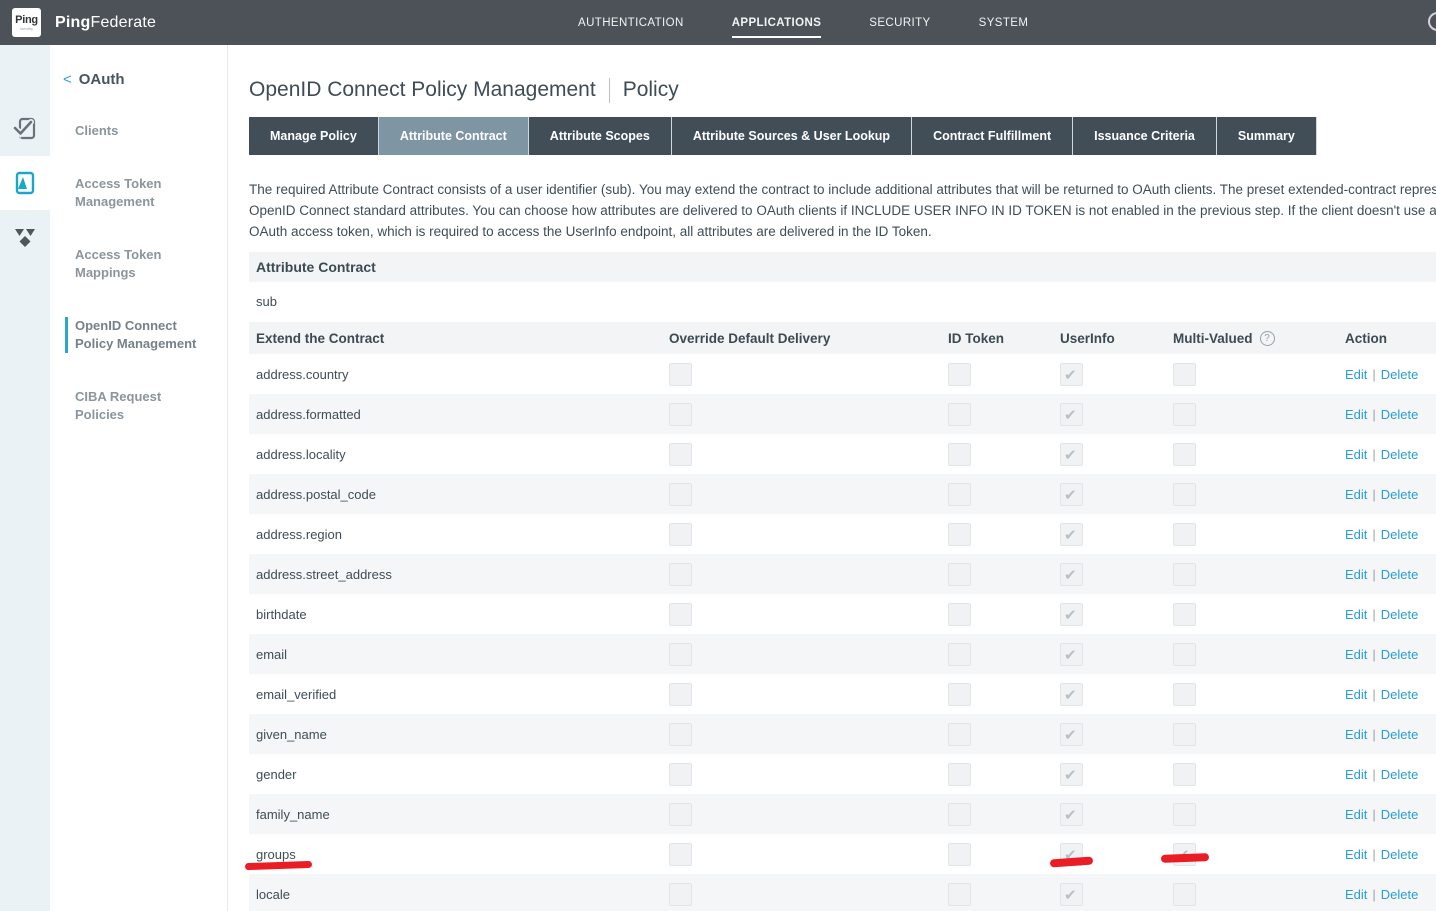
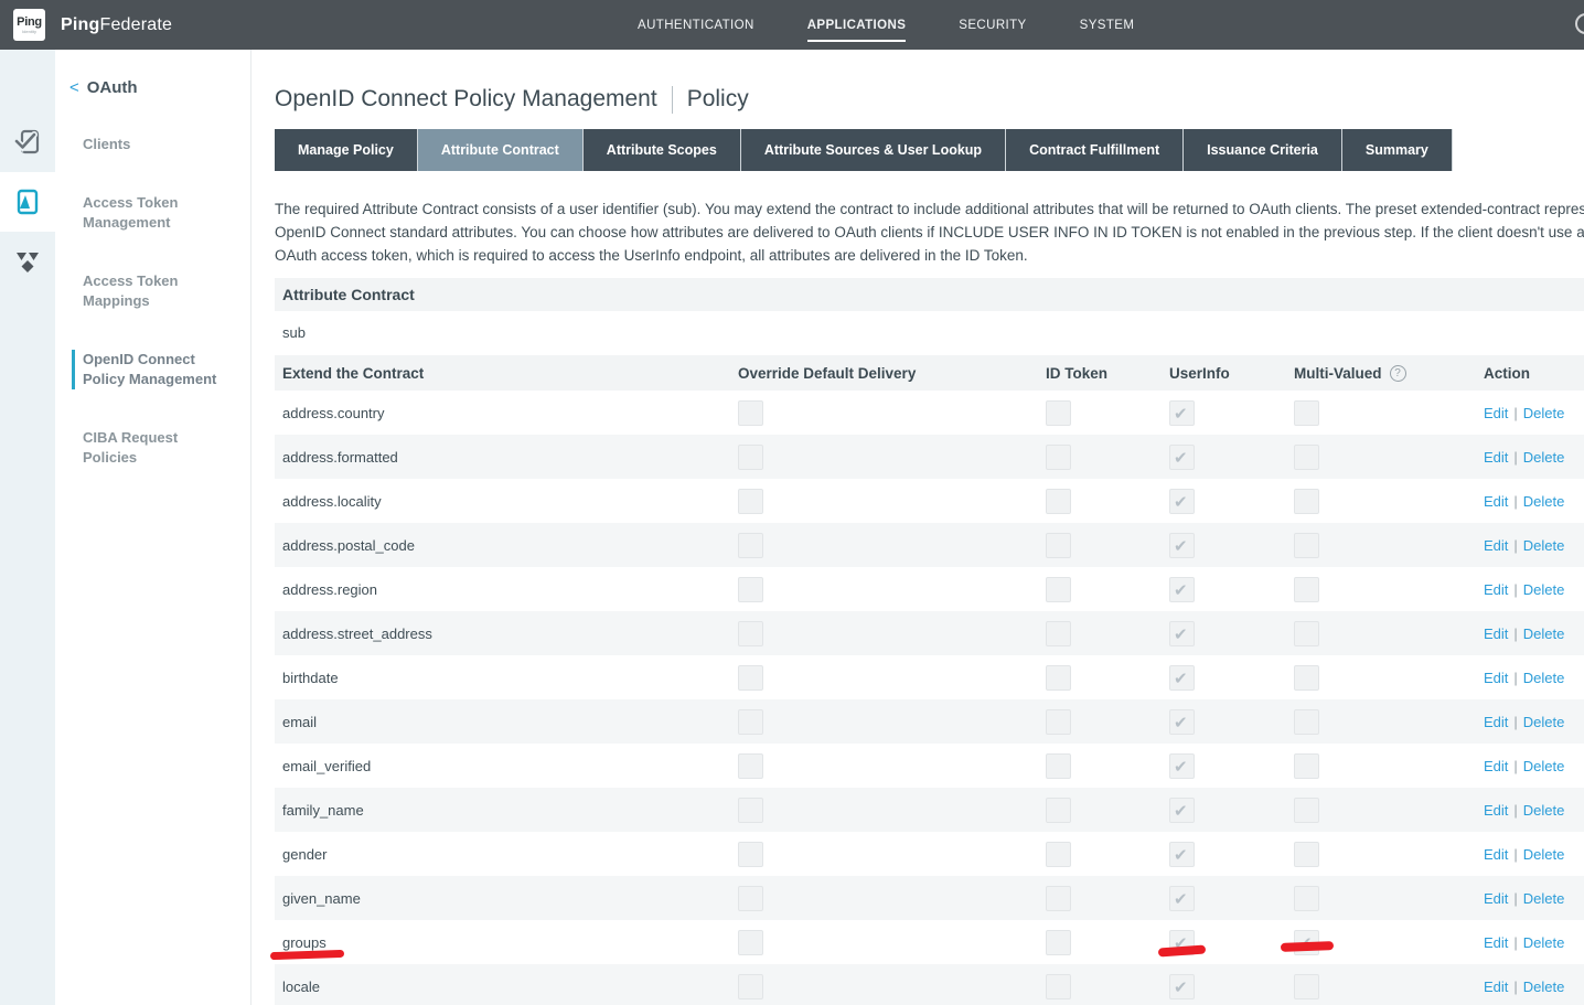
  Ping
  Ping
  Federate
  AUTHENTICATION
  APPLICATIONS
  SECURITY
  SYSTEM
  < OAuth
  Clients
  Access Token Management
  Access Token Mappings
  OpenID Connect Policy Management
  CIBA Request Policies
  OpenID Connect Policy Management
  Policy
  Manage Policy
  Attribute Contract
  Attribute Scopes
  Attribute Sources & User Lookup
  Contract Fulfillment
  Issuance Criteria
  Summary
  The required Attribute Contract consists of a user identifier (sub). You may extend the contract to include additional attributes that will be returned to OAuth clients. The preset extended-contract repres
  OpenID Connect standard attributes. You can choose how attributes are delivered to OAuth clients if INCLUDE USER INFO IN ID TOKEN is not enabled in the previous step. If the client doesn't use a
  OAuth access token, which is required to access the UserInfo endpoint, all attributes are delivered in the ID Token.
  Attribute Contract
  sub
  Extend the Contract
  Override Default Delivery
  ID Token
  UserInfo
  Multi-Valued
  ?
  Action
  address.country
  Edit | Delete
  address.formatted
  Edit | Delete
  address.locality
  Edit | Delete
  address.postal_code
  Edit | Delete
  address.region
  Edit | Delete
  address.street_address
  Edit | Delete
  birthdate
  Edit | Delete
  email
  Edit | Delete
  email_verified
  Edit | Delete
- given_name
+ family_name
  Edit | Delete
  gender
  Edit | Delete
- family_name
+ given_name
  Edit | Delete
  groups
  Edit | Delete
  locale
  Edit | Delete
